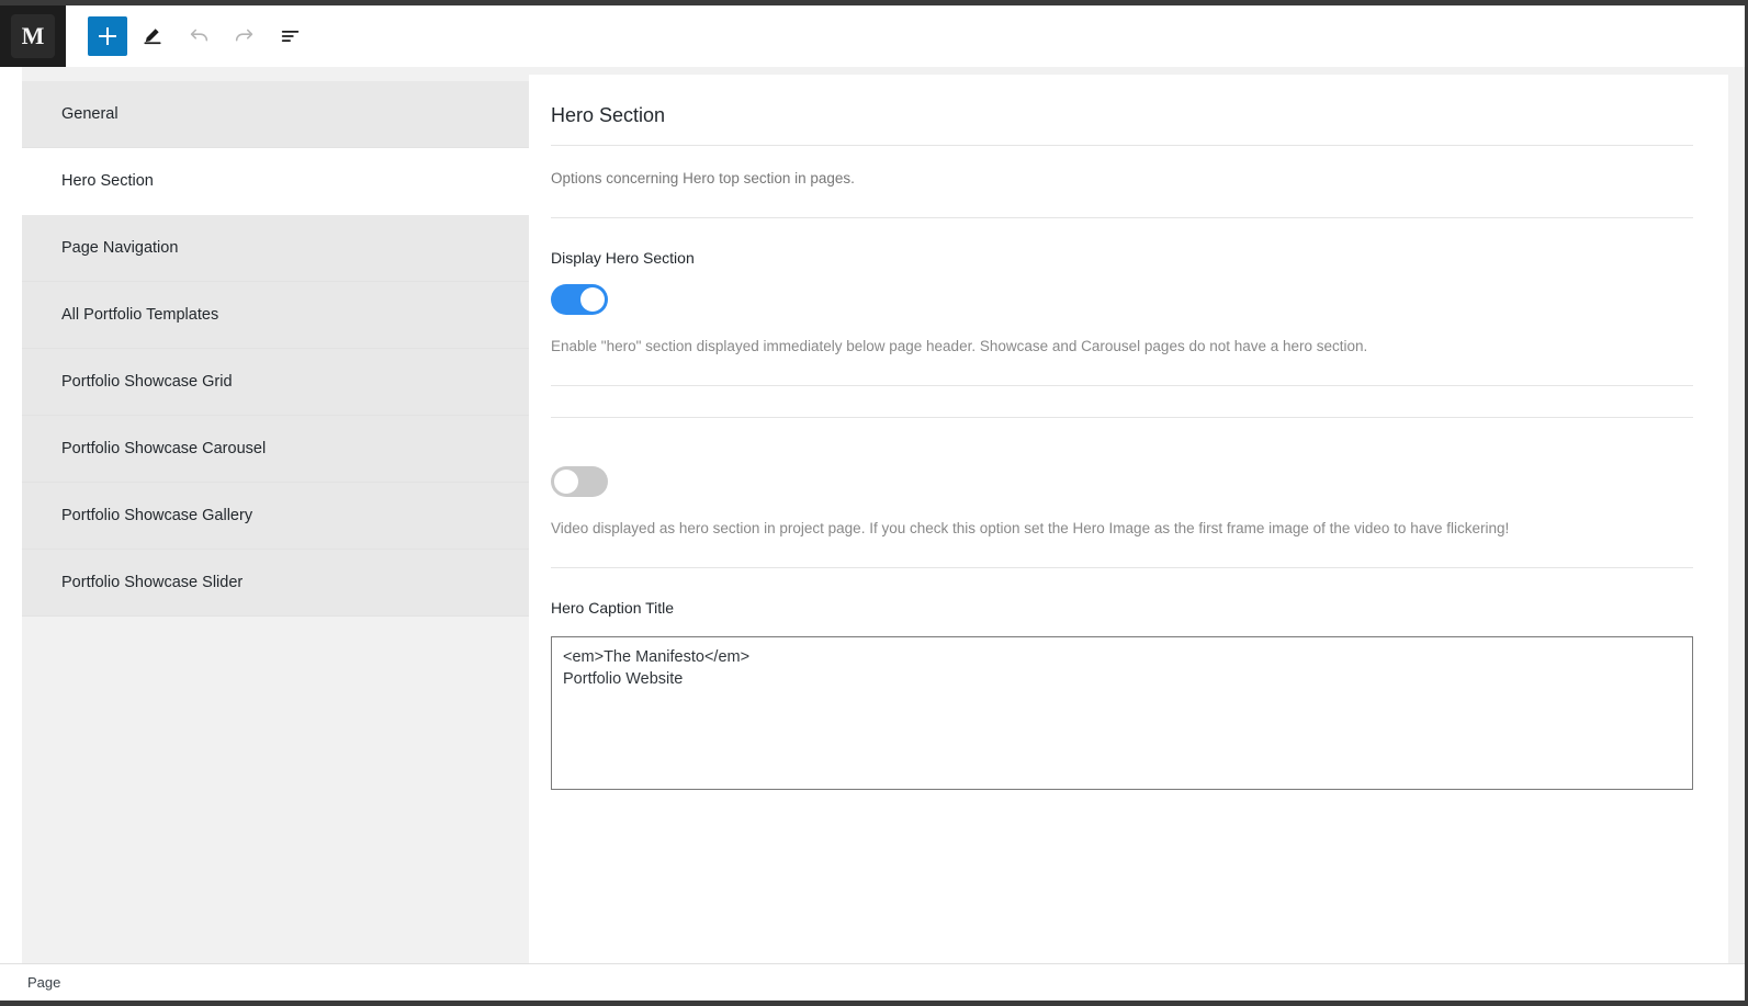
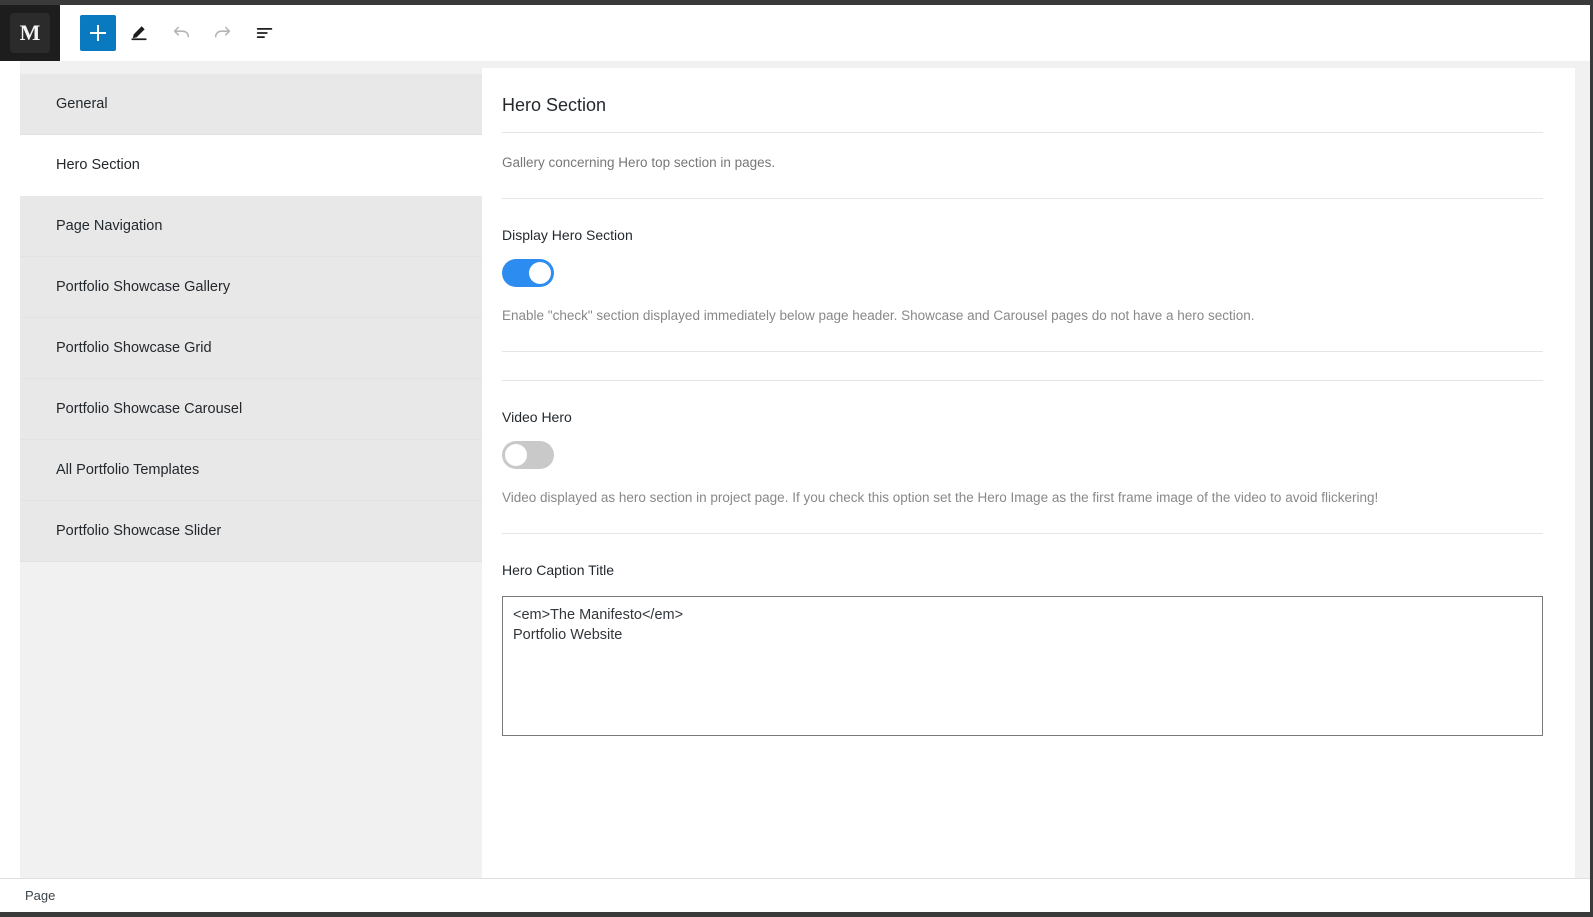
  M
  General
  Hero Section
  Page Navigation
- All Portfolio Templates
+ Portfolio Showcase Gallery
  Portfolio Showcase Grid
  Portfolio Showcase Carousel
- Portfolio Showcase Gallery
+ All Portfolio Templates
  Portfolio Showcase Slider
  Hero Section
- Options concerning Hero top section in pages.
+ Gallery concerning Hero top section in pages.
  Display Hero Section
- Enable "hero" section displayed immediately below page header. Showcase and Carousel pages do not have a hero section.
+ Enable "check" section displayed immediately below page header. Showcase and Carousel pages do not have a hero section.
+ Video Hero
- Video displayed as hero section in project page. If you check this option set the Hero Image as the first frame image of the video to have flickering!
+ Video displayed as hero section in project page. If you check this option set the Hero Image as the first frame image of the video to avoid flickering!
  Hero Caption Title
  <em>The Manifesto</em>
  Portfolio Website
  Page
